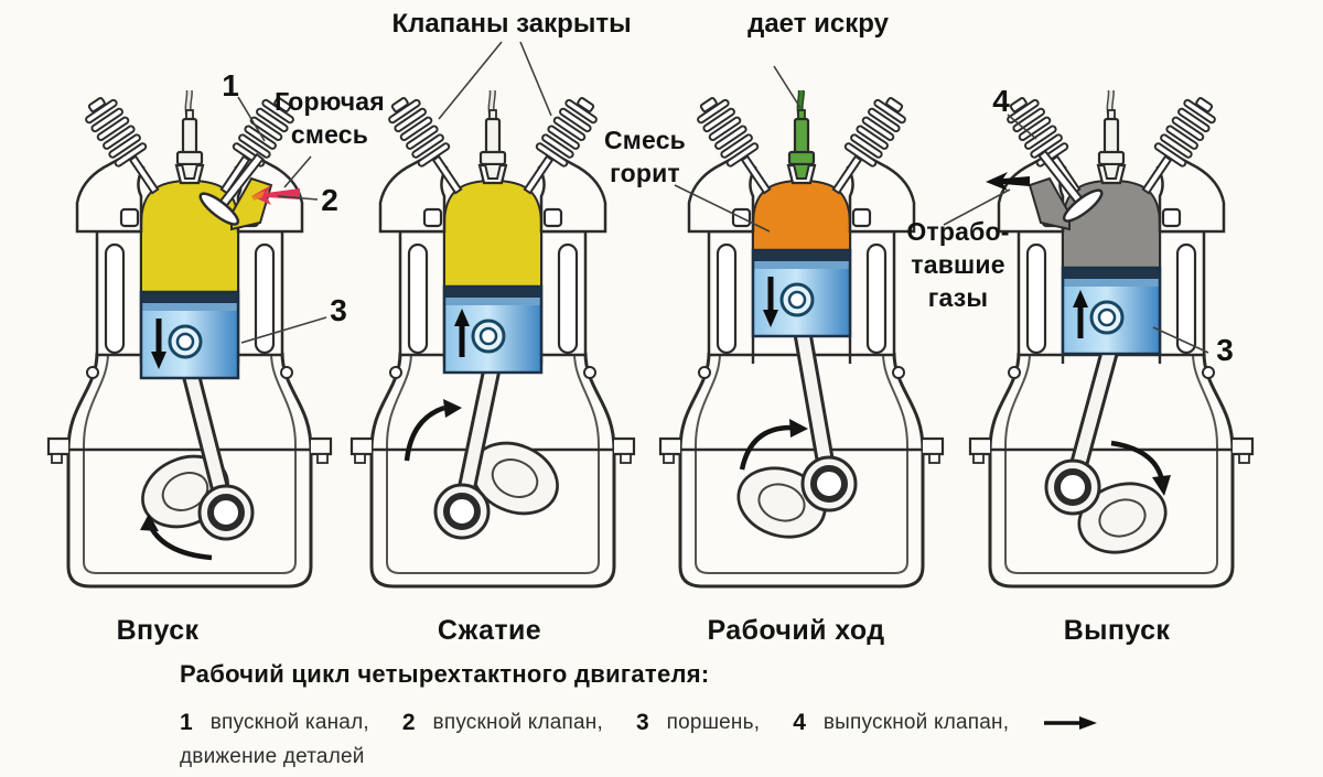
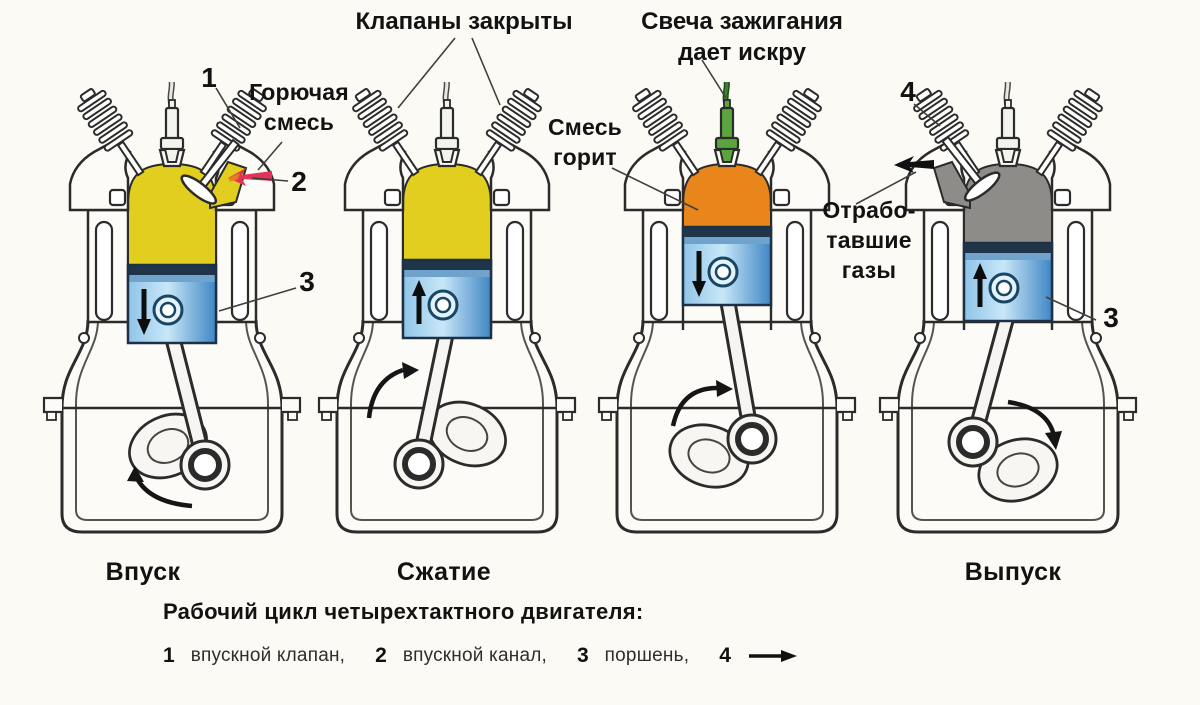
  Клапаны закрыты
+ Свеча зажигания
  дает искру
  Горючая
  смесь
  Смесь
  горит
  Отрабо-
  тавшие
  газы
  1
  2
  3
  4
  3
  Впуск
  Сжатие
- Рабочий ход
  Выпуск
  Рабочий цикл четырехтактного двигателя:
  1
- впускной канал,
+ впускной клапан,
  2
- впускной клапан,
+ впускной канал,
  3
  поршень,
  4
- выпускной клапан,
- движение деталей
